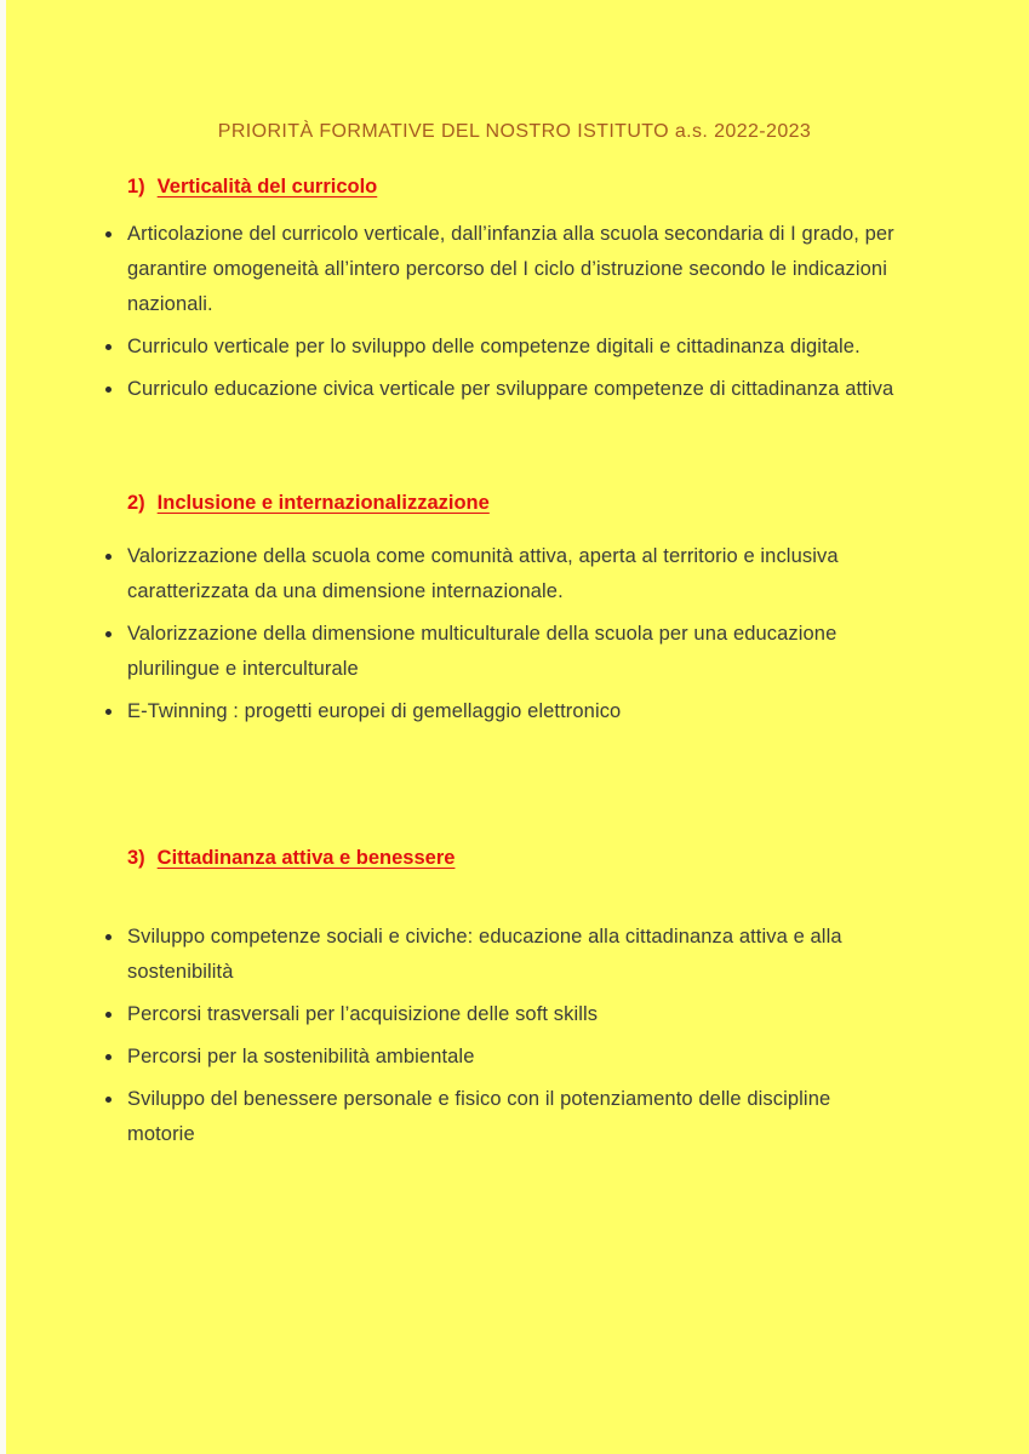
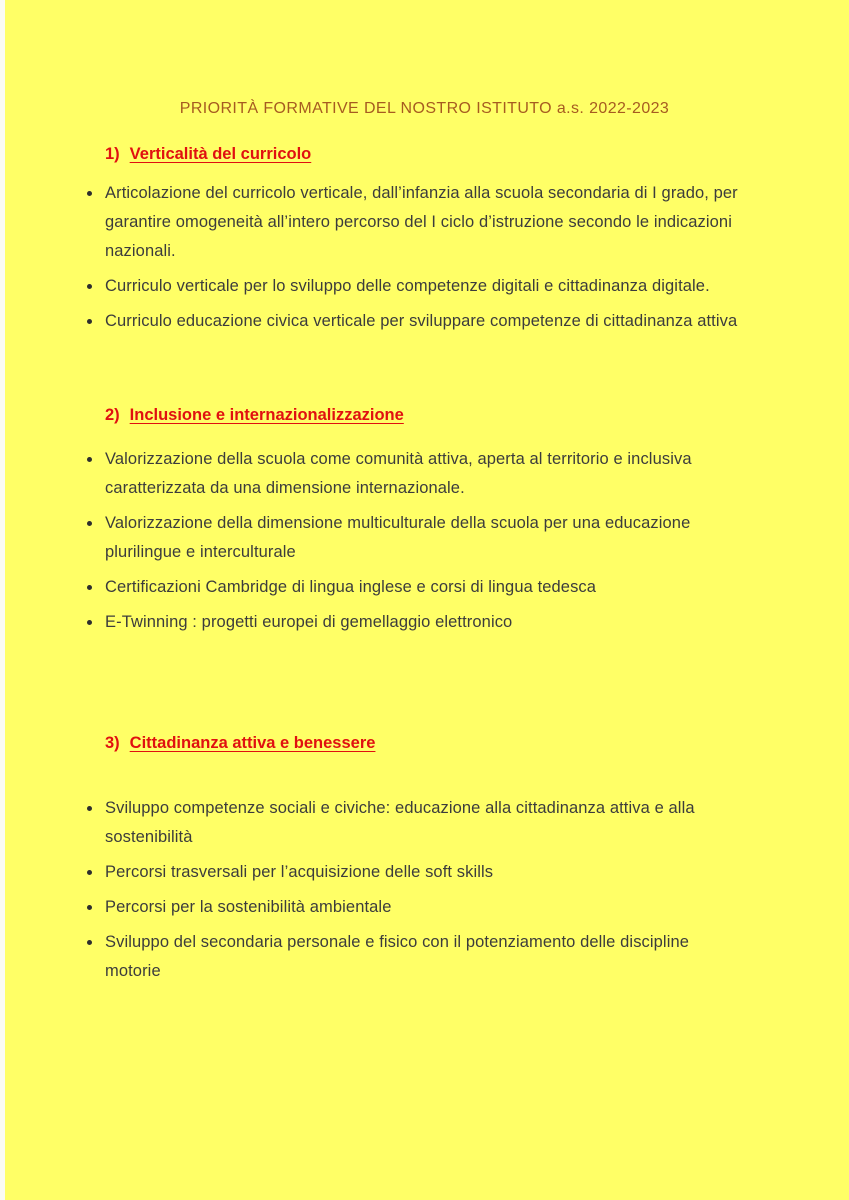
  PRIORITÀ FORMATIVE DEL NOSTRO ISTITUTO a.s. 2022-2023
  1) Verticalità del curricolo
  Articolazione del curricolo verticale, dall’infanzia alla scuola secondaria di I grado, per garantire omogeneità all’intero percorso del I ciclo d’istruzione secondo le indicazioni nazionali.
  Curriculo verticale per lo sviluppo delle competenze digitali e cittadinanza digitale.
  Curriculo educazione civica verticale per sviluppare competenze di cittadinanza attiva
  2) Inclusione e internazionalizzazione
  Valorizzazione della scuola come comunità attiva, aperta al territorio e inclusiva caratterizzata da una dimensione internazionale.
  Valorizzazione della dimensione multiculturale della scuola per una educazione plurilingue e interculturale
+ Certificazioni Cambridge di lingua inglese e corsi di lingua tedesca
  E-Twinning : progetti europei di gemellaggio elettronico
  3) Cittadinanza attiva e benessere
  Sviluppo competenze sociali e civiche: educazione alla cittadinanza attiva e alla sostenibilità
  Percorsi trasversali per l’acquisizione delle soft skills
  Percorsi per la sostenibilità ambientale
- Sviluppo del benessere personale e fisico con il potenziamento delle discipline motorie
+ Sviluppo del secondaria personale e fisico con il potenziamento delle discipline motorie
